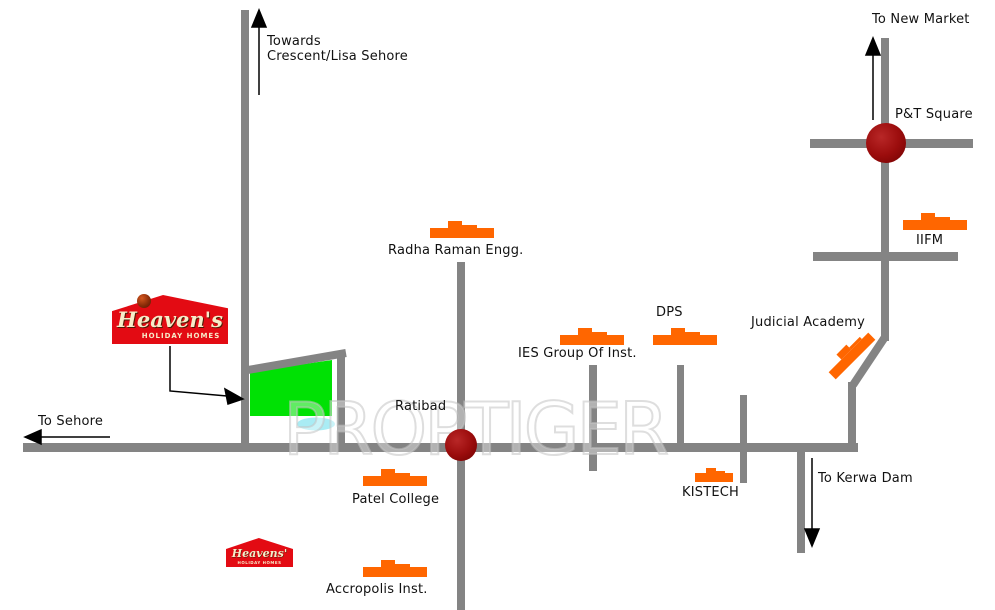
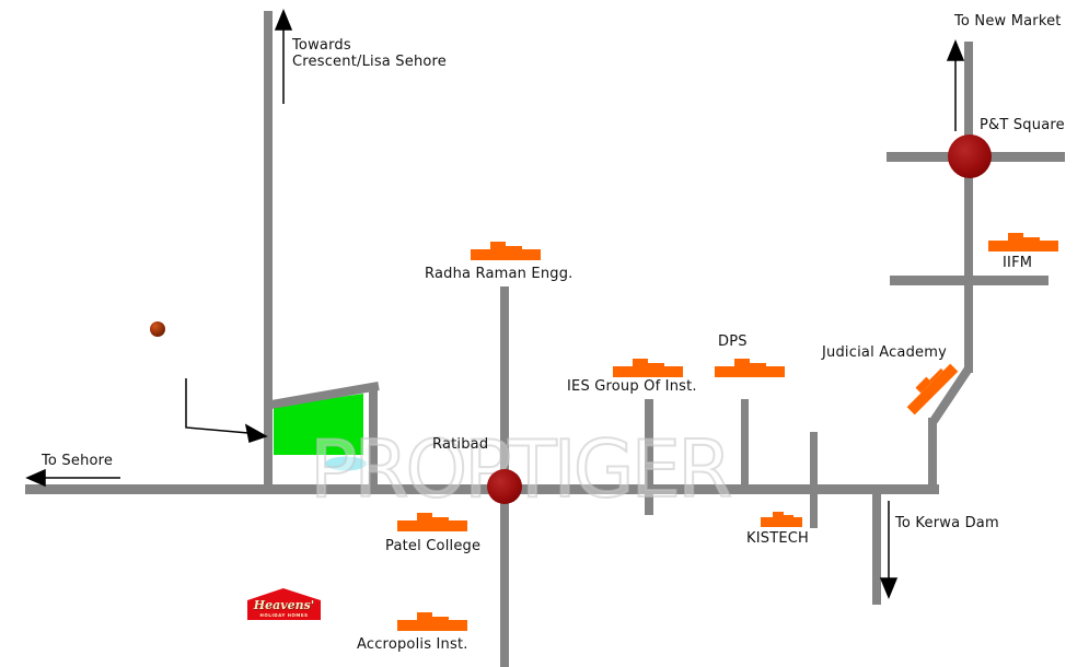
  PROPTIGER
  Towards
  Crescent/Lisa Sehore
  To New Market
  P&T Square
  IIFM
  Radha Raman Engg.
  DPS
  IES Group Of Inst.
  Judicial Academy
  Ratibad
  To Sehore
  Patel College
  KISTECH
  To Kerwa Dam
  Accropolis Inst.
- Heaven's
- HOLIDAY HOMES
  Heavens'
